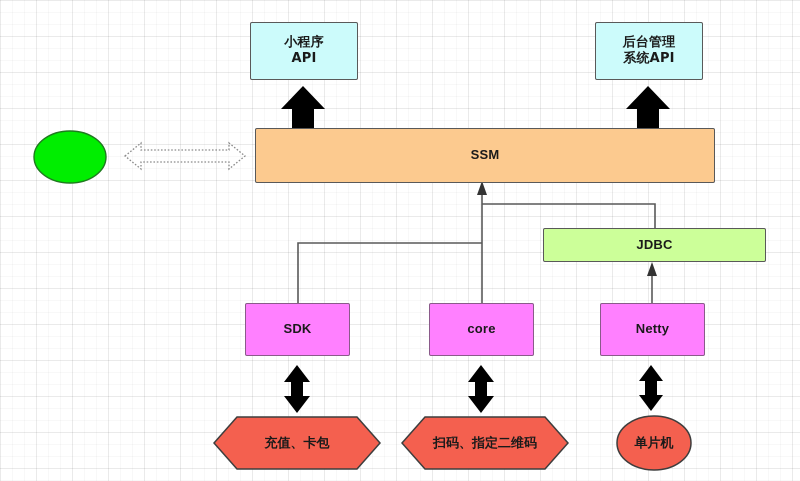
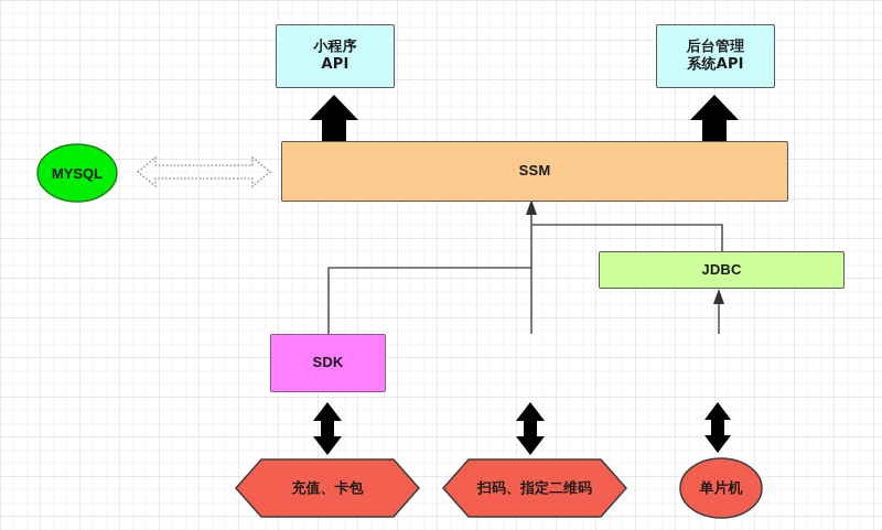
  小程序
  API
  后台管理
  系统API
  SSM
+ MYSQL
  JDBC
  SDK
- core
- Netty
  充值、卡包
  扫码、指定二维码
  单片机
